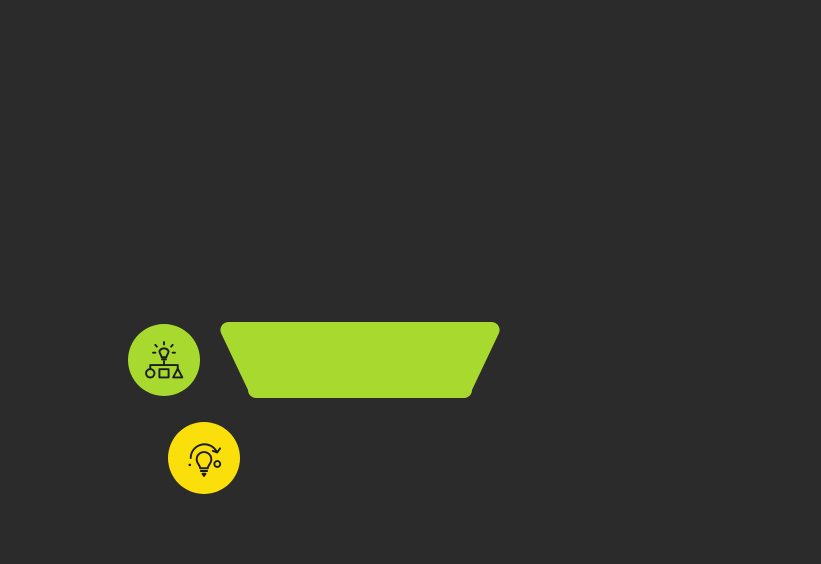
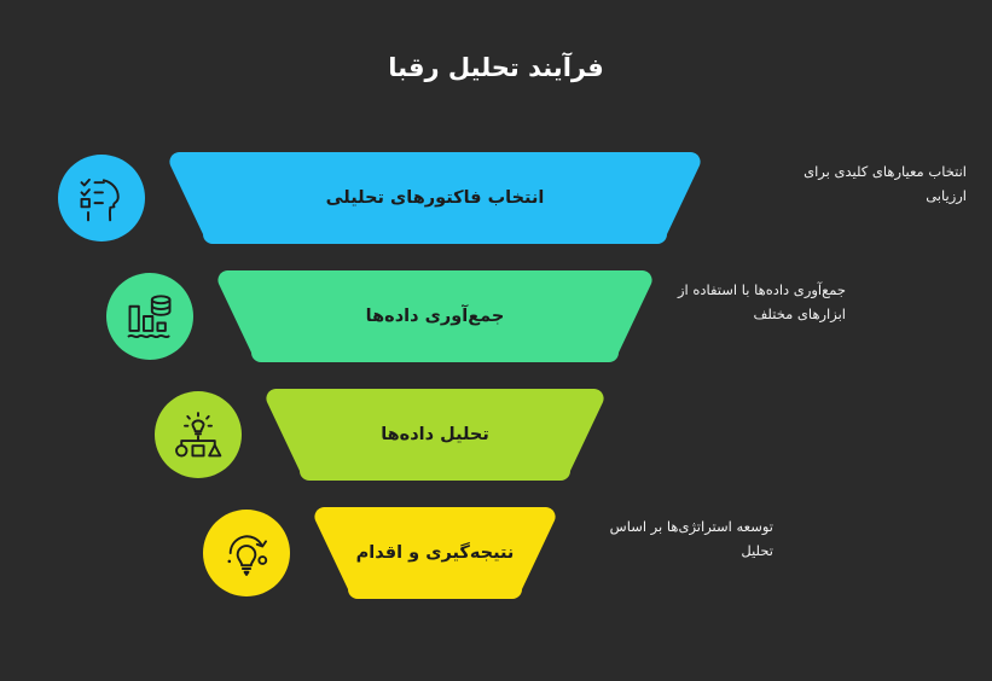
+ فرآیند تحلیل رقبا
+ انتخاب فاکتورهای تحلیلی
+ انتخاب معیارهای کلیدی برای
+ ارزیابی
+ جمع‌آوری داده‌ها
+ جمع‌آوری داده‌ها با استفاده از
+ ابزارهای مختلف
+ تحلیل داده‌ها
+ نتیجه‌گیری و اقدام
+ توسعه استراتژی‌ها بر اساس
+ تحلیل
